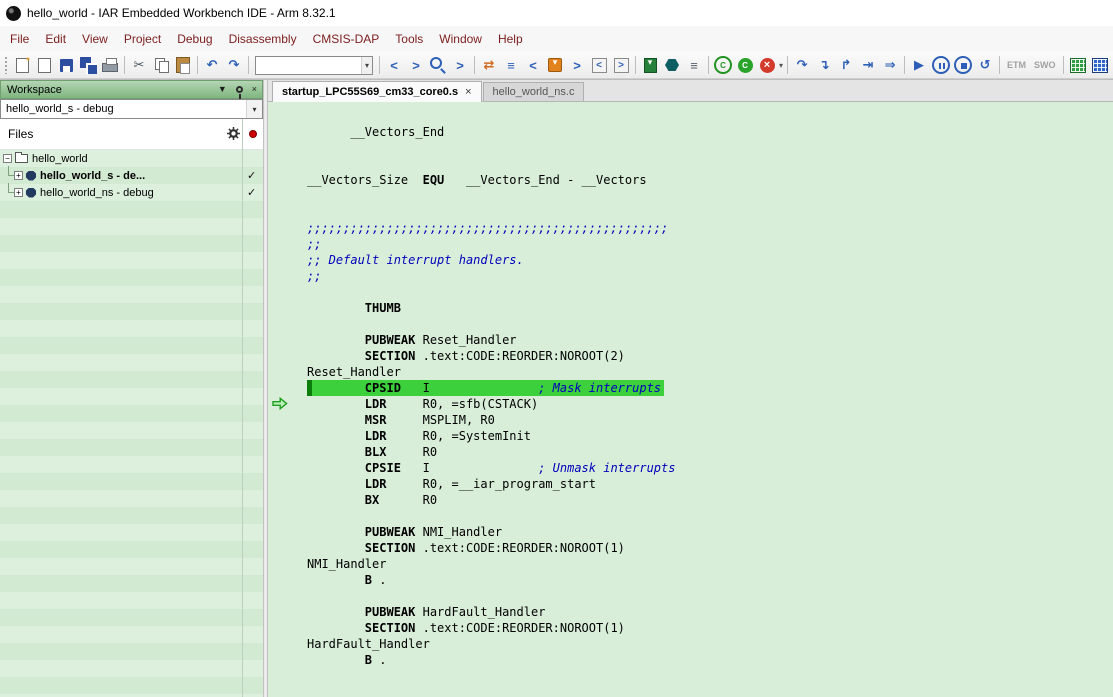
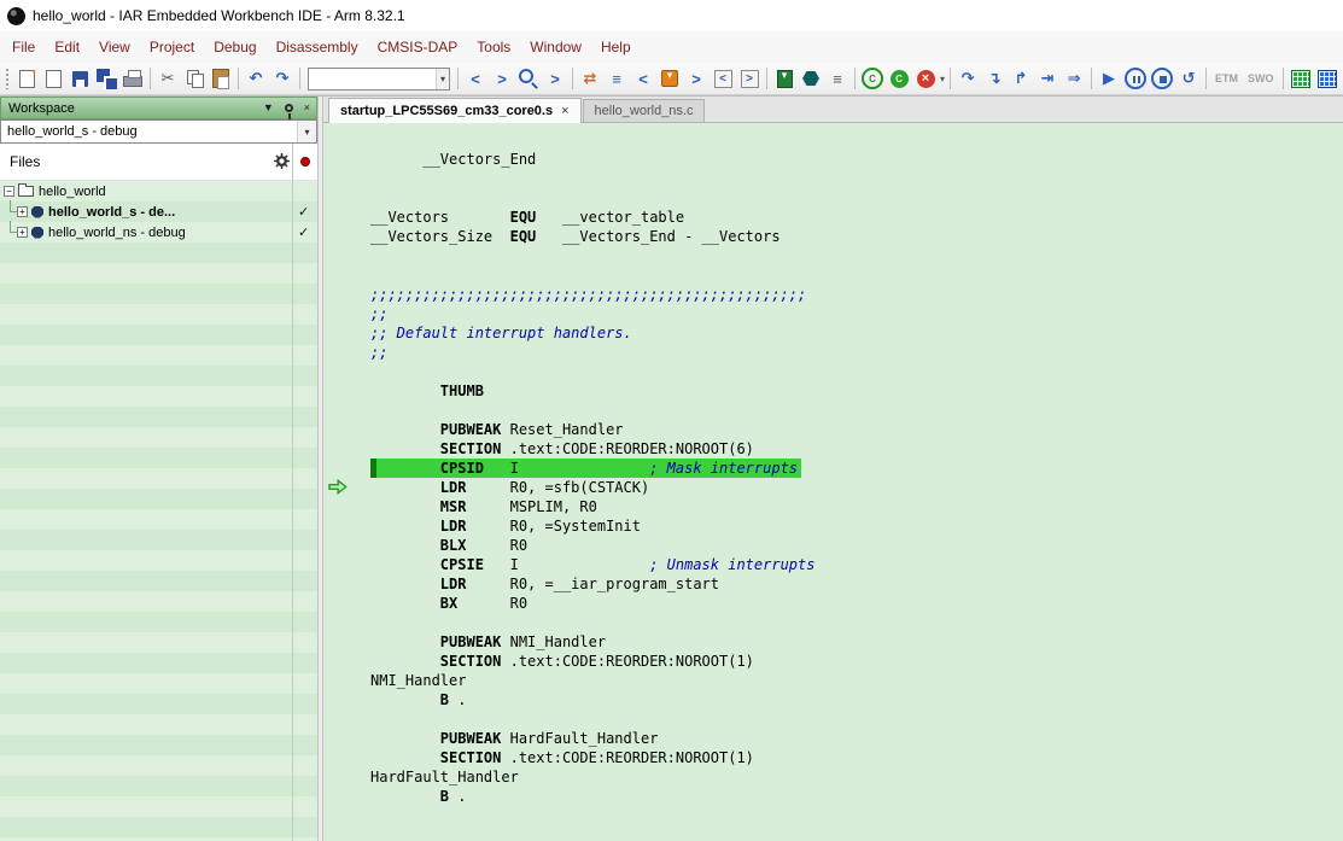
  hello_world - IAR Embedded Workbench IDE - Arm 8.32.1
  File
  Edit
  View
  Project
  Debug
  Disassembly
  CMSIS-DAP
  Tools
  Window
  Help
  ✂
  ↶
  ↷
  ▾
  <
  >
  >
  ⇄
  ≡
  <
  >
  ≡
  ▾
  ↷
  ↴
  ↱
  ⇥
  ⇒
  ▶
  ↺
  ETM
  SWO
  Workspace
  ▼
  ×
  hello_world_s - debug
  ▾
  Files
  −
  hello_world
  +
  hello_world_s - de...
  ✓
  +
  hello_world_ns - debug
  ✓
  startup_LPC55S69_cm33_core0.s
  ×
  hello_world_ns.c
  __Vectors_End
+ __Vectors EQU __vector_table
  __Vectors_Size EQU __Vectors_End - __Vectors
  ;;;;;;;;;;;;;;;;;;;;;;;;;;;;;;;;;;;;;;;;;;;;;;;;;;
  ;;
  ;; Default interrupt handlers.
  ;;
  THUMB
  PUBWEAK Reset_Handler
- SECTION .text:CODE:REORDER:NOROOT(2)
+ SECTION .text:CODE:REORDER:NOROOT(6)
- Reset_Handler
  CPSID I ; Mask interrupts
  LDR R0, =sfb(CSTACK)
  MSR MSPLIM, R0
  LDR R0, =SystemInit
  BLX R0
  CPSIE I ; Unmask interrupts
  LDR R0, =__iar_program_start
  BX R0
  PUBWEAK NMI_Handler
  SECTION .text:CODE:REORDER:NOROOT(1)
  NMI_Handler
  B .
  PUBWEAK HardFault_Handler
  SECTION .text:CODE:REORDER:NOROOT(1)
  HardFault_Handler
  B .
